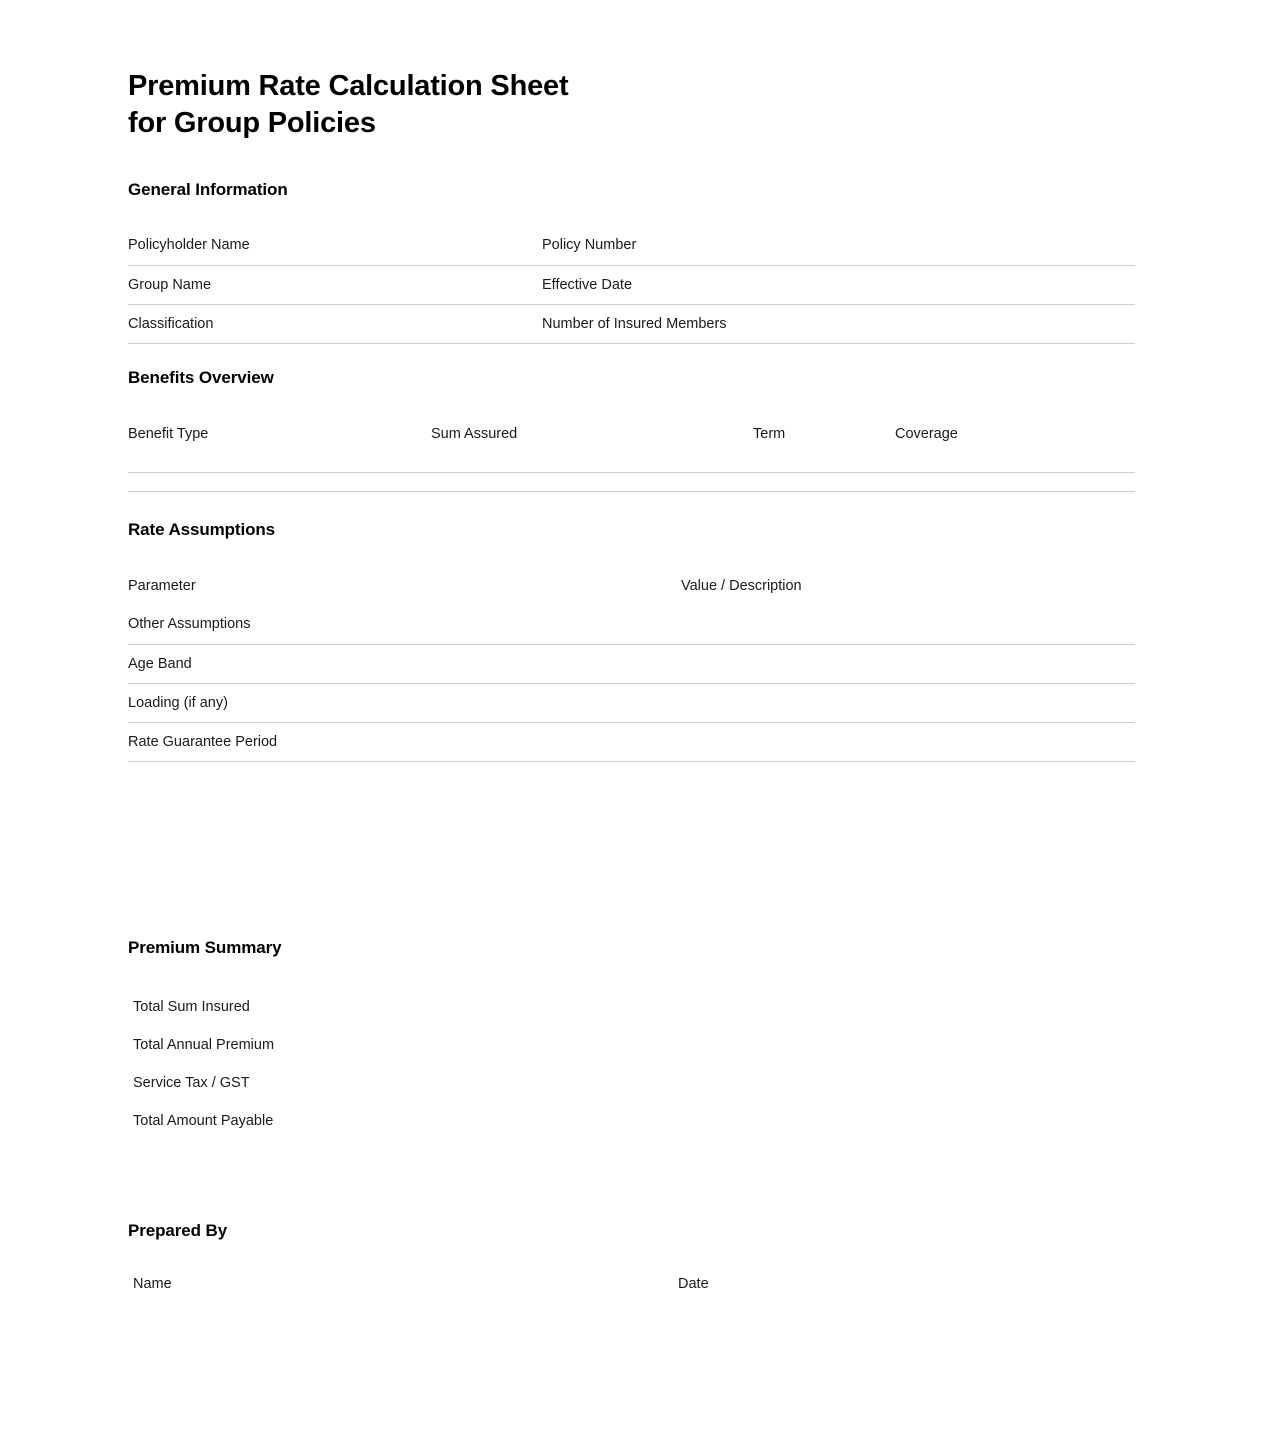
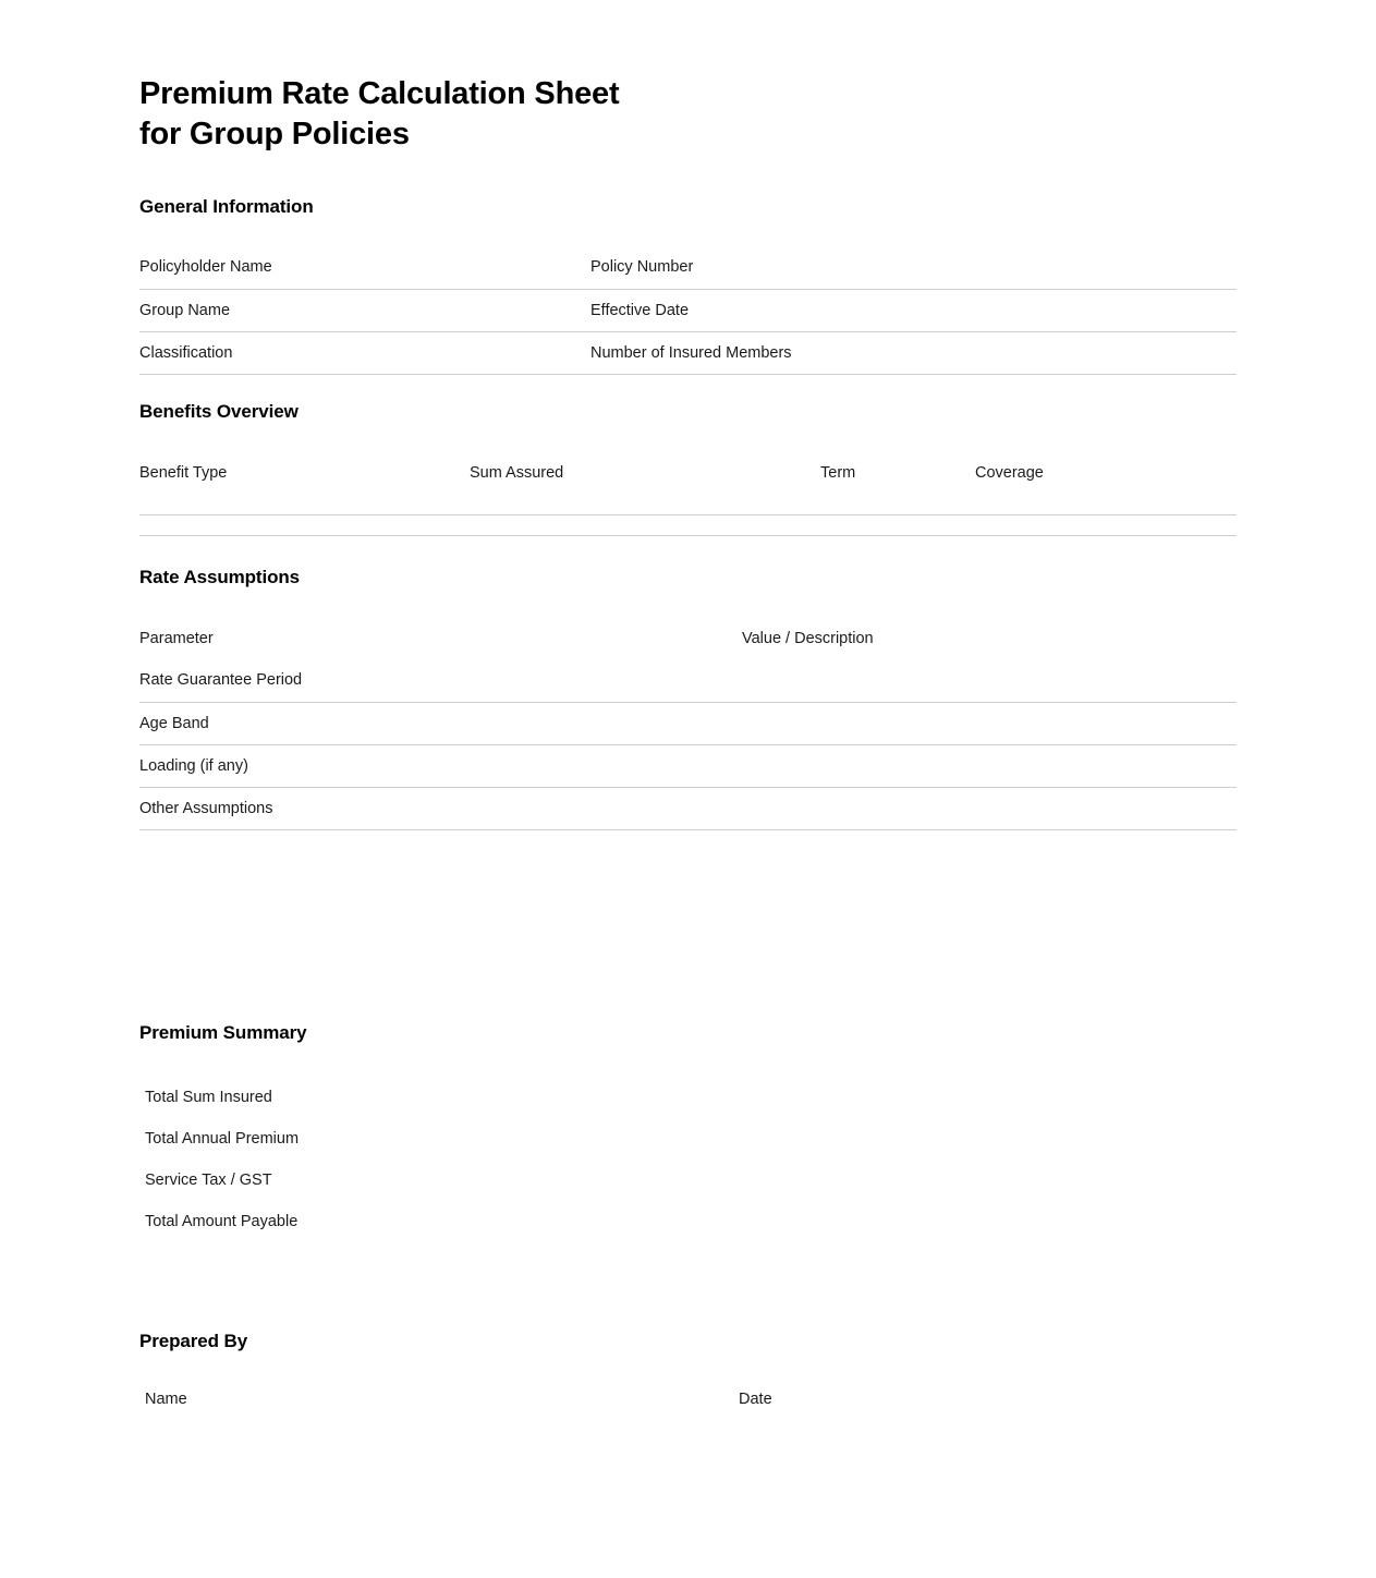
  Premium Rate Calculation Sheet
  for Group Policies
  General Information
  Policyholder Name	Policy Number
  Group Name	Effective Date
  Classification	Number of Insured Members
  Benefits Overview
  Benefit Type	Sum Assured	Term	Coverage
  Rate Assumptions
  Parameter	Value / Description
- Other Assumptions
+ Rate Guarantee Period
  Age Band
  Loading (if any)
- Rate Guarantee Period
+ Other Assumptions
  Premium Summary
  Total Sum Insured
  Total Annual Premium
  Service Tax / GST
  Total Amount Payable
  Prepared By
  Name
  Date
